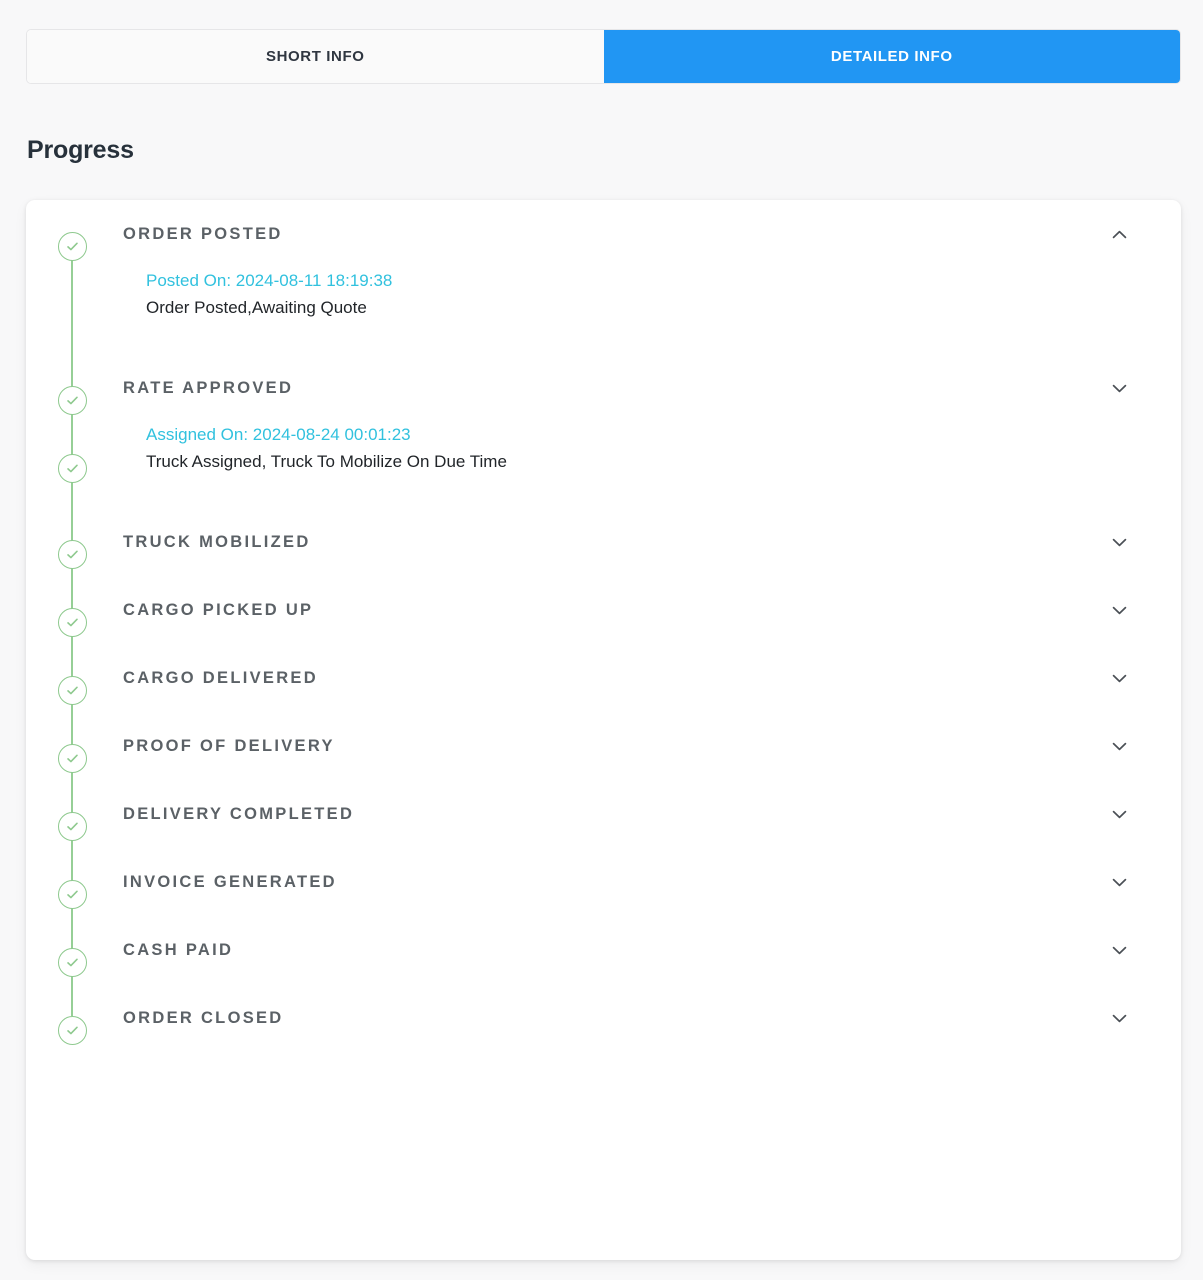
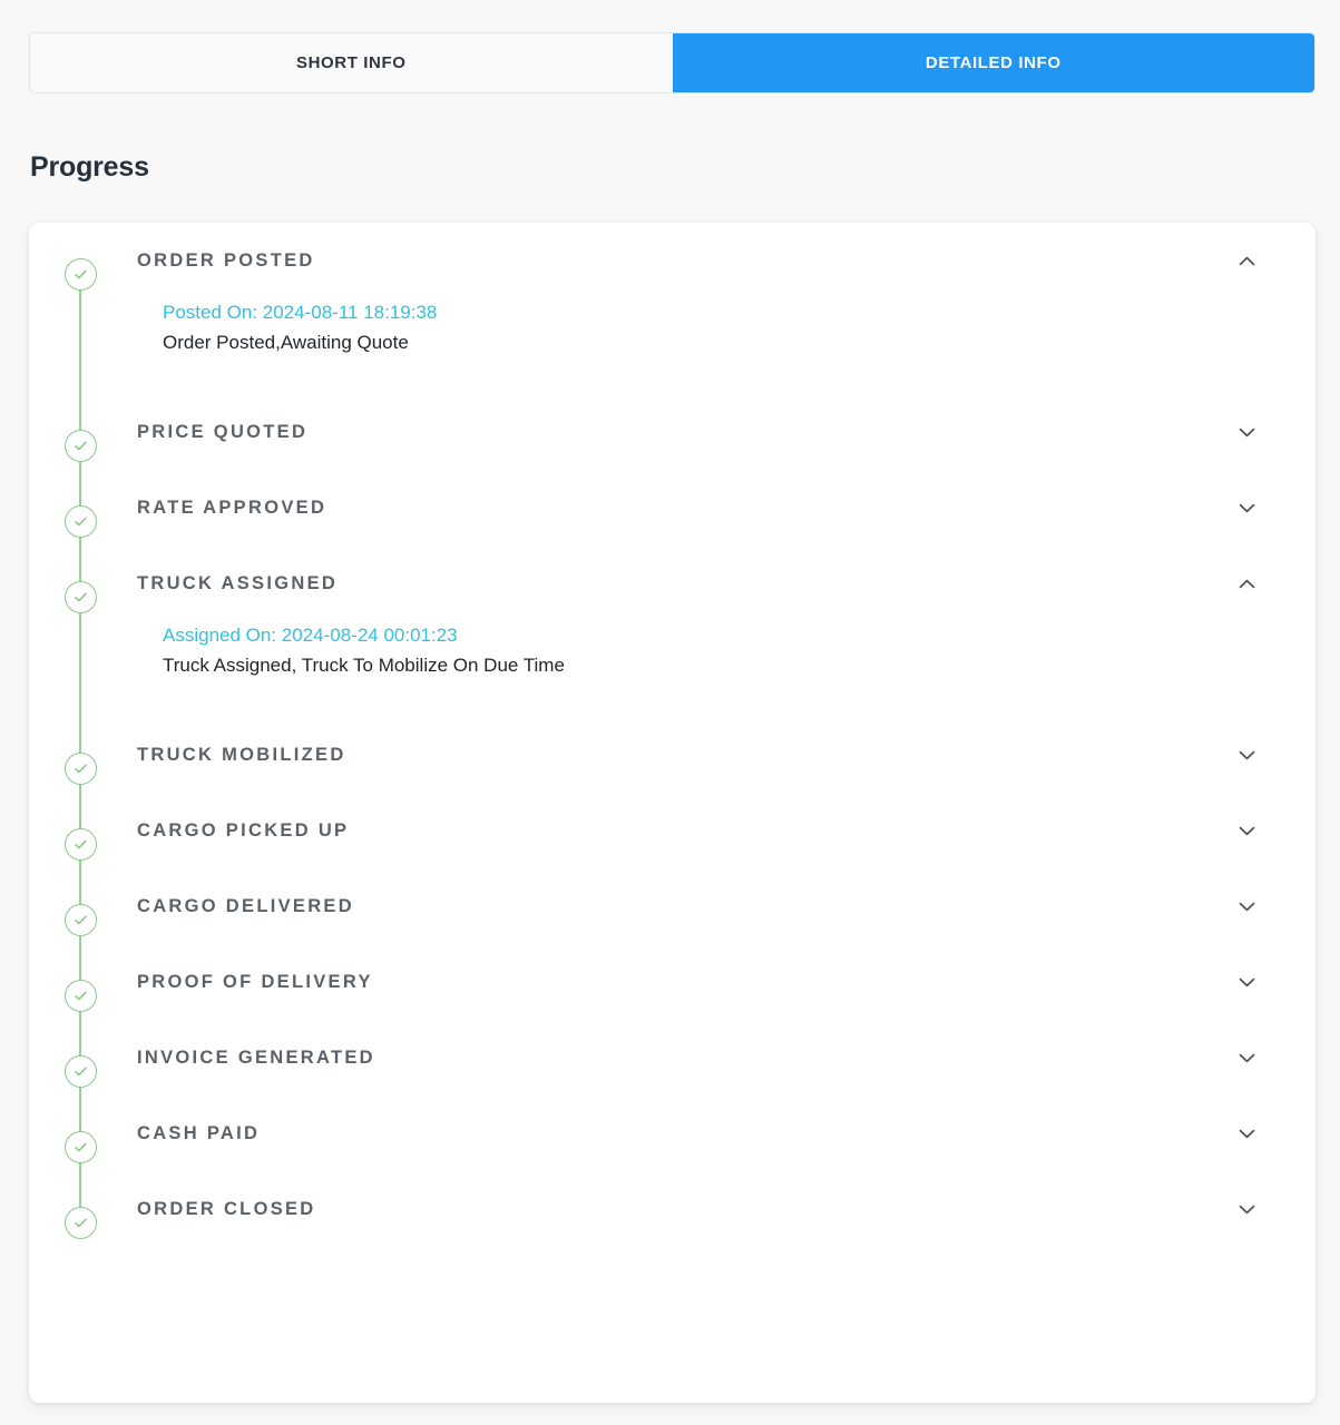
  SHORT INFO
  DETAILED INFO
  Progress
  ORDER POSTED
  Posted On: 2024-08-11 18:19:38
  Order Posted,Awaiting Quote
+ PRICE QUOTED
  RATE APPROVED
+ TRUCK ASSIGNED
  Assigned On: 2024-08-24 00:01:23
  Truck Assigned, Truck To Mobilize On Due Time
  TRUCK MOBILIZED
  CARGO PICKED UP
  CARGO DELIVERED
  PROOF OF DELIVERY
- DELIVERY COMPLETED
  INVOICE GENERATED
  CASH PAID
  ORDER CLOSED
